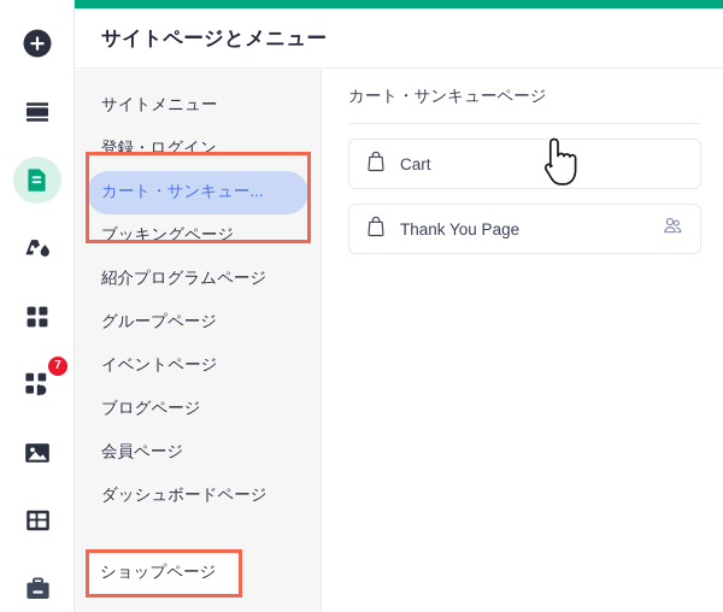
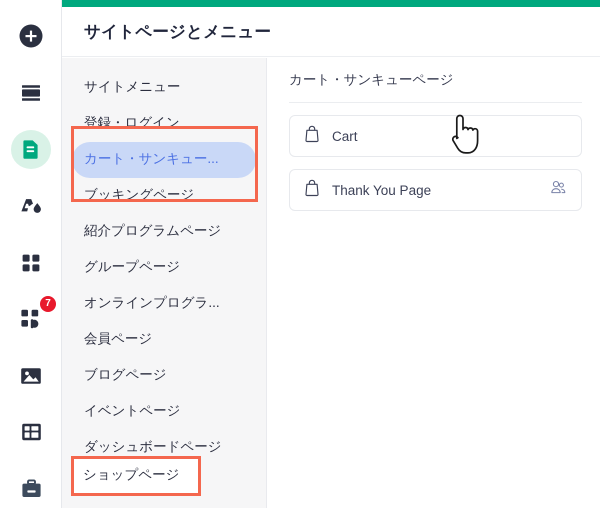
  7
  サイトページとメニュー
  サイトメニュー
  登録・ログイン
  カート・サンキュー...
  ブッキングページ
  紹介プログラムページ
  グループページ
+ オンラインプログラ...
- イベントページ
+ 会員ページ
  ブログページ
- 会員ページ
+ イベントページ
  ダッシュボードページ
  ショップページ
  カート・サンキューページ
  Cart
  Thank You Page
